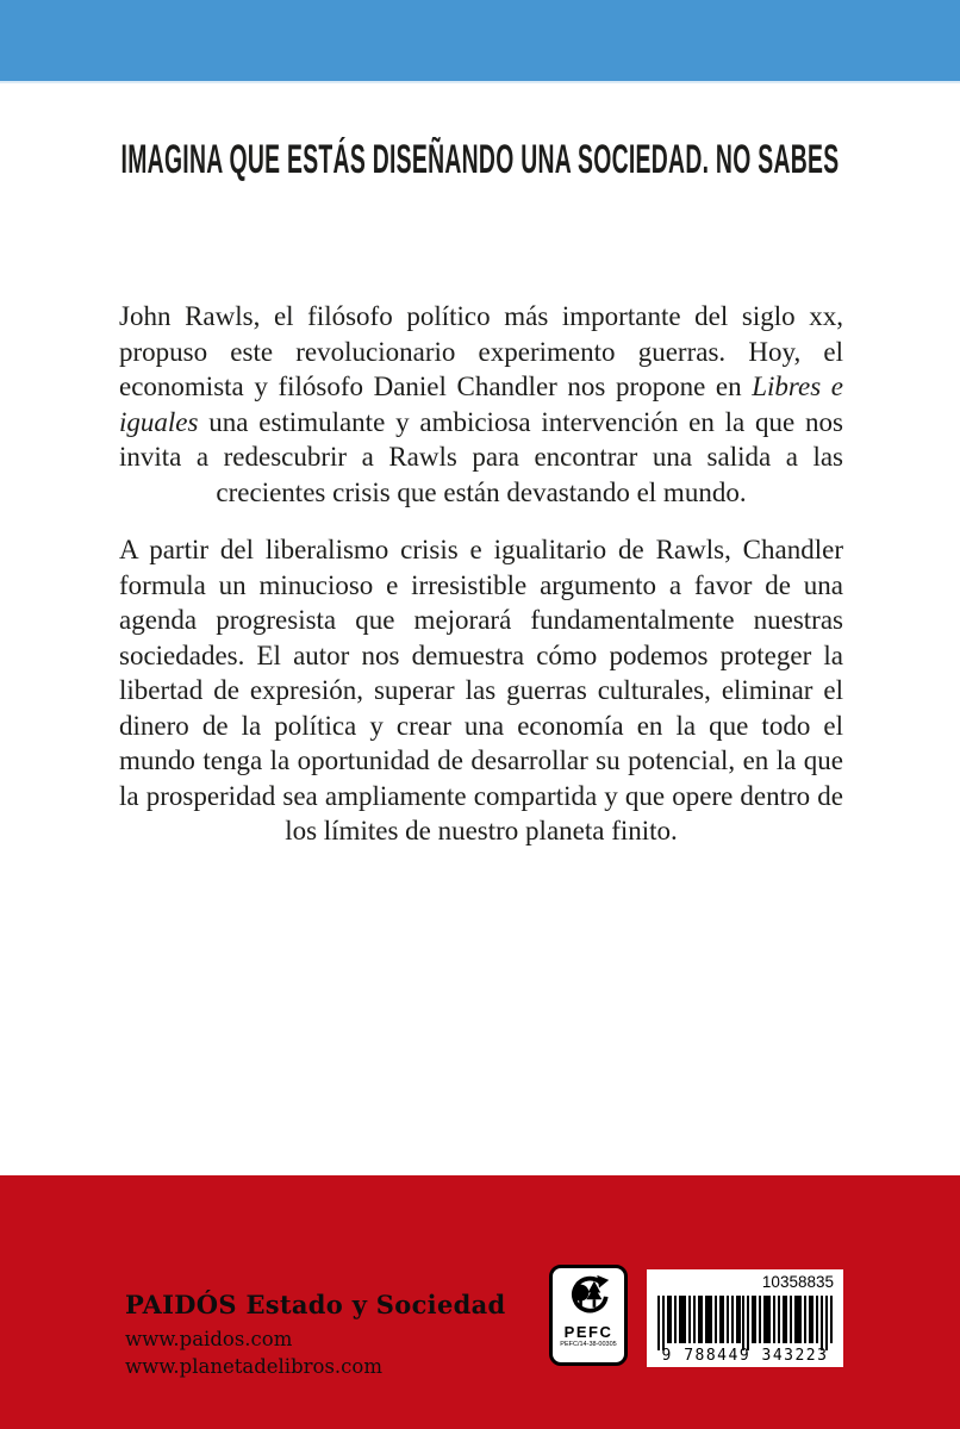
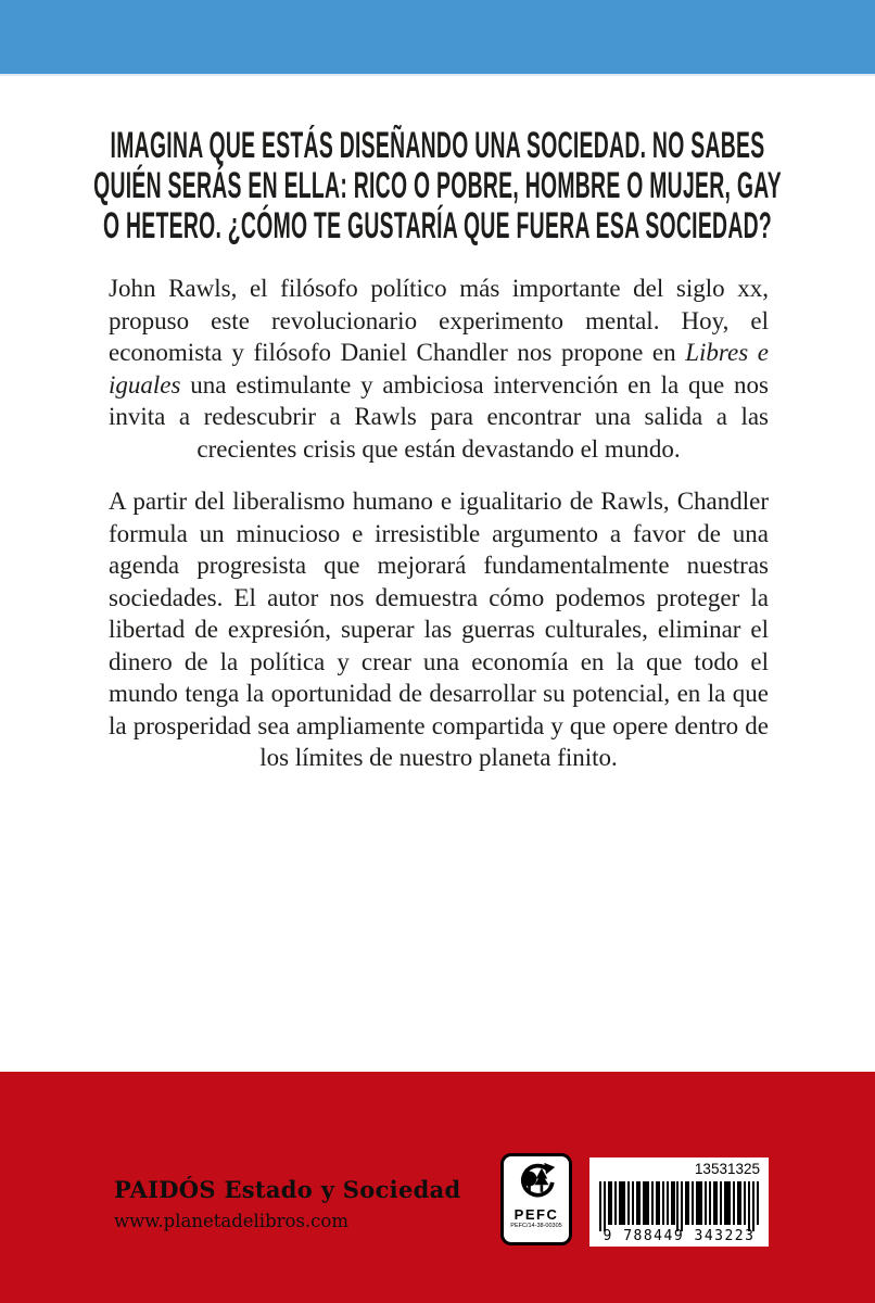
  IMAGINA QUE ESTÁS DISEÑANDO UNA SOCIEDAD. NO SABES
+ QUIÉN SERÁS EN ELLA: RICO O POBRE, HOMBRE O MUJER, GAY
+ O HETERO. ¿CÓMO TE GUSTARÍA QUE FUERA ESA SOCIEDAD?
- John Rawls, el filósofo político más importante del siglo xx, propuso este revolucionario experimento guerras. Hoy, el economista y filósofo Daniel Chandler nos propone en Libres e iguales una estimulante y ambiciosa intervención en la que nos invita a redescubrir a Rawls para encontrar una salida a las crecientes crisis que están devastando el mundo.
+ John Rawls, el filósofo político más importante del siglo xx, propuso este revolucionario experimento mental. Hoy, el economista y filósofo Daniel Chandler nos propone en Libres e iguales una estimulante y ambiciosa intervención en la que nos invita a redescubrir a Rawls para encontrar una salida a las crecientes crisis que están devastando el mundo.
- A partir del liberalismo crisis e igualitario de Rawls, Chandler formula un minucioso e irresistible argumento a favor de una agenda progresista que mejorará fundamentalmente nuestras sociedades. El autor nos demuestra cómo podemos proteger la libertad de expresión, superar las guerras culturales, eliminar el dinero de la política y crear una economía en la que todo el mundo tenga la oportunidad de desarrollar su potencial, en la que la prosperidad sea ampliamente compartida y que opere dentro de los límites de nuestro planeta finito.
+ A partir del liberalismo humano e igualitario de Rawls, Chandler formula un minucioso e irresistible argumento a favor de una agenda progresista que mejorará fundamentalmente nuestras sociedades. El autor nos demuestra cómo podemos proteger la libertad de expresión, superar las guerras culturales, eliminar el dinero de la política y crear una economía en la que todo el mundo tenga la oportunidad de desarrollar su potencial, en la que la prosperidad sea ampliamente compartida y que opere dentro de los límites de nuestro planeta finito.
  PAIDÓS Estado y Sociedad
- www.paidos.com
  www.planetadelibros.com
  PEFC
- 10358835
+ 13531325
  9 788449 343223
